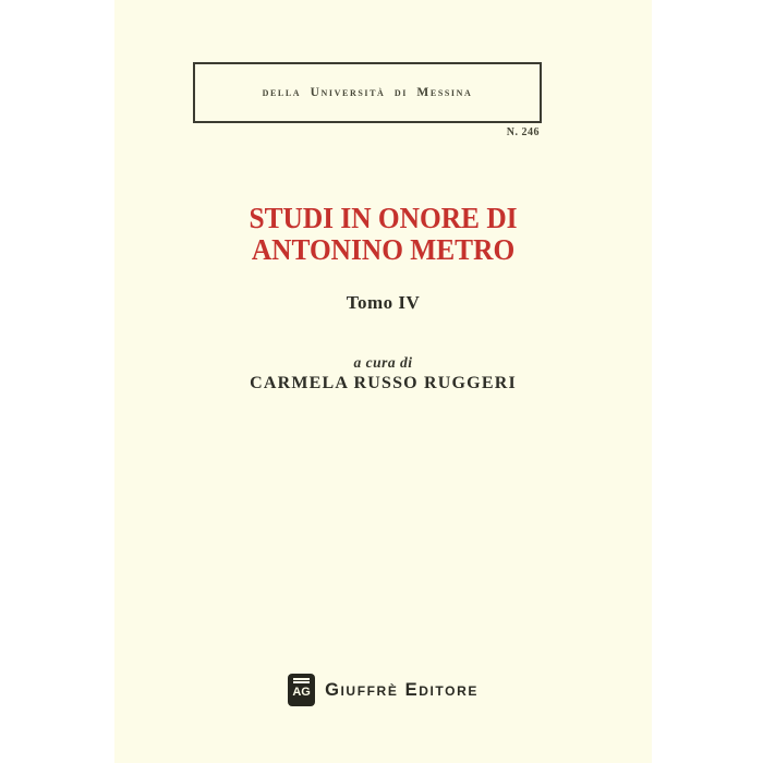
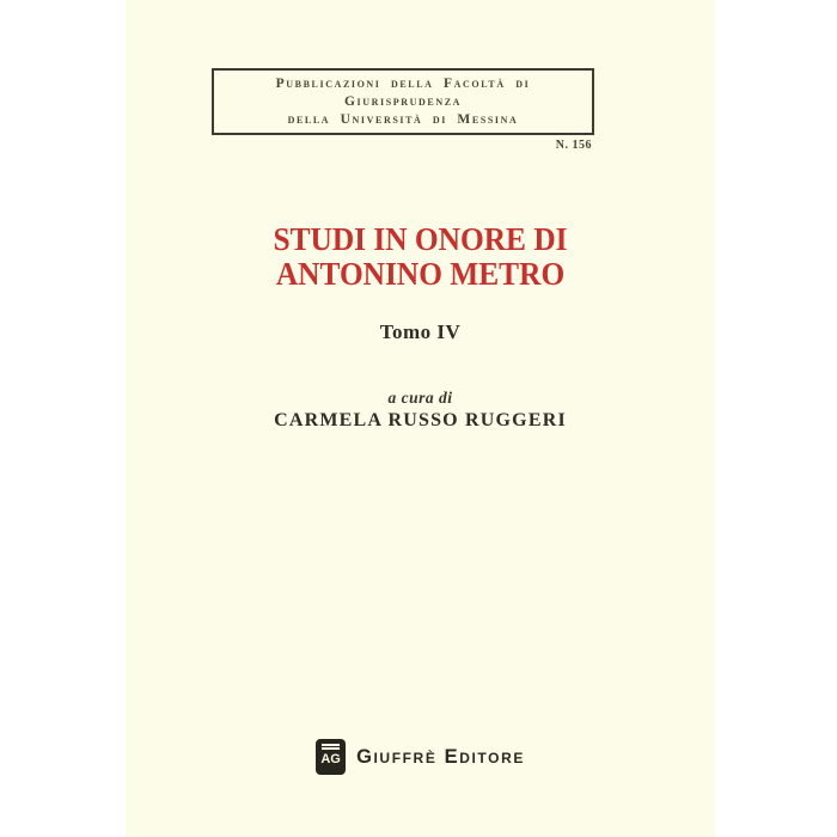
+ Pubblicazioni della Facoltà di Giurisprudenza
  della Università di Messina
- N. 246
+ N. 156
  STUDI IN ONORE DI
  ANTONINO METRO
  Tomo IV
  a cura di
  CARMELA RUSSO RUGGERI
  AG
  Giuffrè Editore
